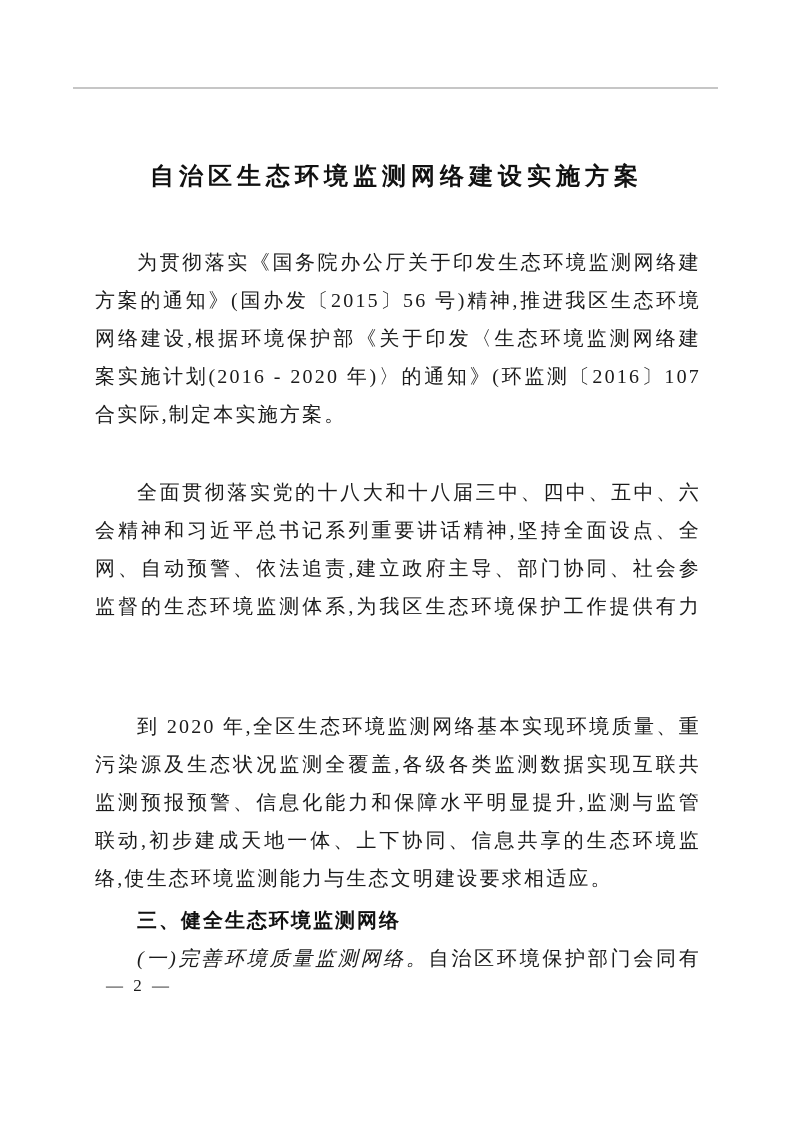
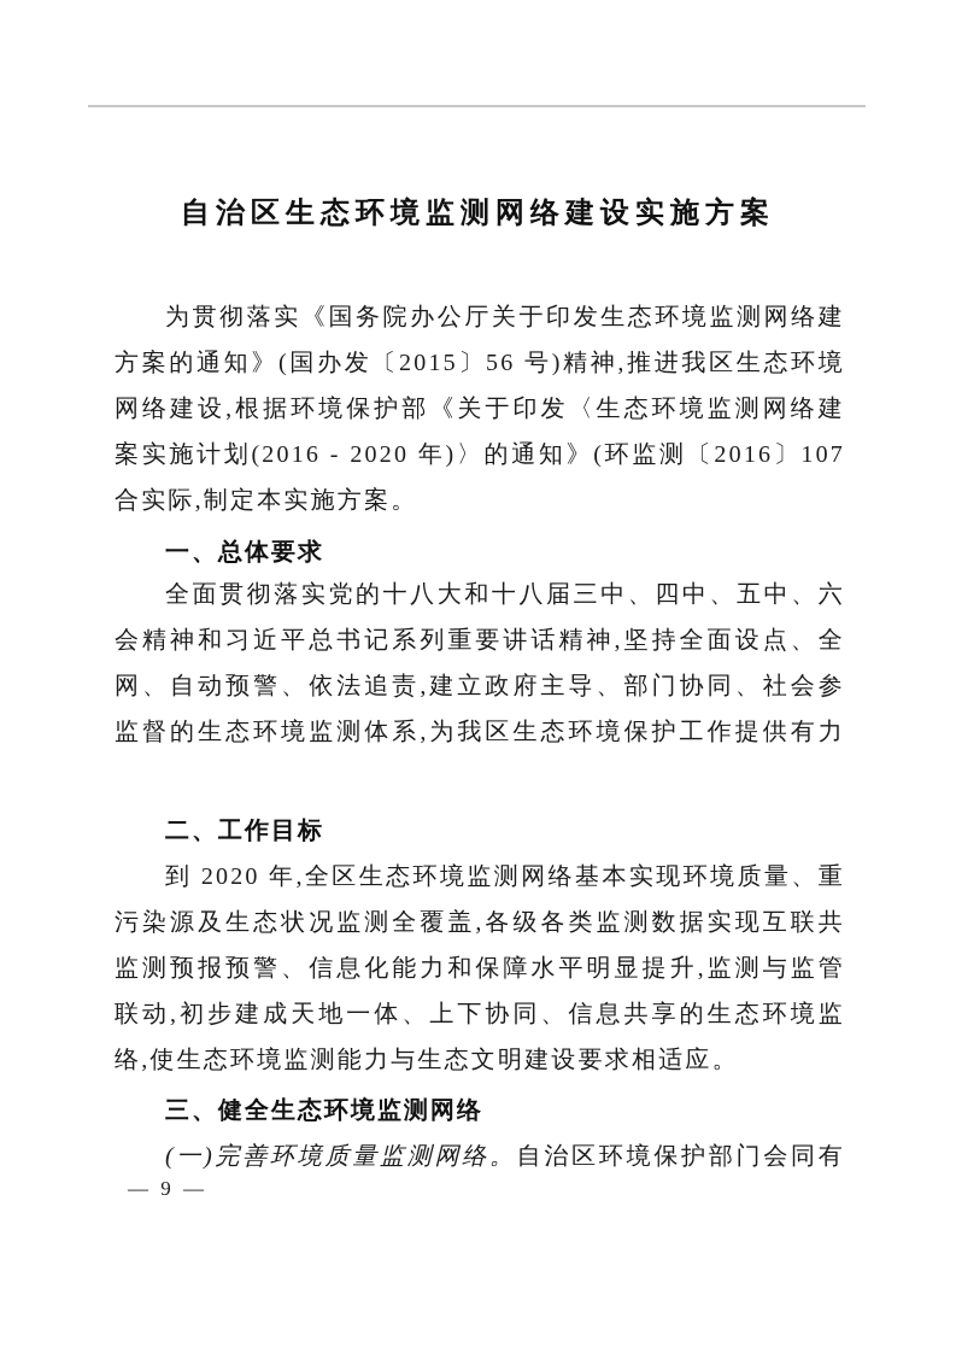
  自治区生态环境监测网络建设实施方案
  为贯彻落实《国务院办公厅关于印发生态环境监测网络建
  方案的通知》(国办发〔2015〕56 号)精神,推进我区生态环境
  网络建设,根据环境保护部《关于印发〈生态环境监测网络建
  案实施计划(2016 - 2020 年)〉的通知》(环监测〔2016〕107
  合实际,制定本实施方案。
+ 一、总体要求
  全面贯彻落实党的十八大和十八届三中、四中、五中、六
  会精神和习近平总书记系列重要讲话精神,坚持全面设点、全
  网、自动预警、依法追责,建立政府主导、部门协同、社会参
  监督的生态环境监测体系,为我区生态环境保护工作提供有力
+ 二、工作目标
  到 2020 年,全区生态环境监测网络基本实现环境质量、重
  污染源及生态状况监测全覆盖,各级各类监测数据实现互联共
  监测预报预警、信息化能力和保障水平明显提升,监测与监管
  联动,初步建成天地一体、上下协同、信息共享的生态环境监
  络,使生态环境监测能力与生态文明建设要求相适应。
  三、健全生态环境监测网络
  (一)完善环境质量监测网络。自治区环境保护部门会同有
- — 2 —
+ — 9 —
